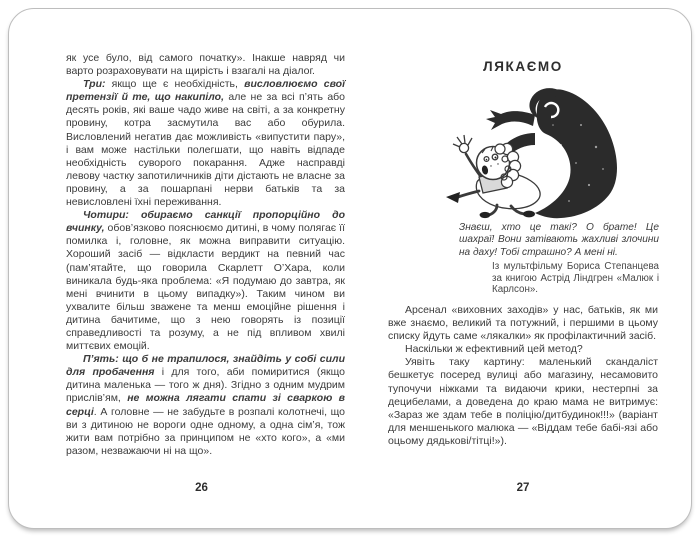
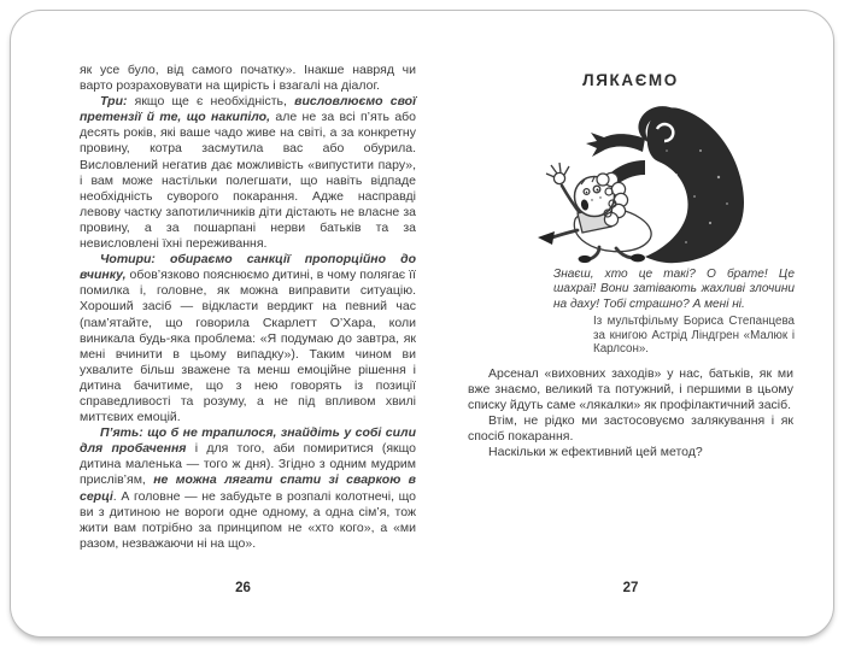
  як усе було, від самого початку». Інакше навряд чи варто розраховувати на щирість і взагалі на діалог.
  Три: якщо ще є необхідність, висловлюємо свої претензії й те, що накипіло, але не за всі п’ять або десять років, які ваше чадо живе на світі, а за конкретну провину, котра засмутила вас або обурила. Висловлений негатив дає можливість «випустити пару», і вам може настільки полегшати, що навіть відпаде необхідність суворого покарання. Адже насправді левову частку запотиличників діти дістають не власне за провину, а за пошарпані нерви батьків та за невисловлені їхні переживання.
  Чотири: обираємо санкції пропорційно до вчинку, обов’язково пояснюємо дитині, в чому полягає її помилка і, головне, як можна виправити ситуацію. Хороший засіб — відкласти вердикт на певний час (пам’ятайте, що говорила Скарлетт О’Хара, коли виникала будь-яка проблема: «Я подумаю до завтра, як мені вчинити в цьому випадку»). Таким чином ви ухвалите більш зважене та менш емоційне рішення і дитина бачитиме, що з нею говорять із позиції справедливості та розуму, а не під впливом хвилі миттєвих емоцій.
  П’ять: що б не трапилося, знайдіть у собі сили для пробачення і для того, аби помиритися (якщо дитина маленька — того ж дня). Згідно з одним мудрим прислів’ям, не можна лягати спати зі сваркою в серці. А головне — не забудьте в розпалі колотнечі, що ви з дитиною не вороги одне одному, а одна сім’я, тож жити вам потрібно за принципом не «хто кого», а «ми разом, незважаючи ні на що».
  26
  ЛЯКАЄМО
  Знаєш, хто це такі? О брате! Це шахраї! Вони затівають жахливі злочини на даху! Тобі страшно? А мені ні.
  Із мультфільму Бориса Степанцева за книгою Астрід Ліндгрен «Малюк і Карлсон».
  Арсенал «виховних заходів» у нас, батьків, як ми вже знаємо, великий та потужний, і першими в цьому списку йдуть саме «лякалки» як профілактичний засіб.
+ Втім, не рідко ми застосовуємо залякування і як спосіб покарання.
  Наскільки ж ефективний цей метод?
- Уявіть таку картину: маленький скандаліст бешкетує посеред вулиці або магазину, несамовито тупочучи ніжками та видаючи крики, нестерпні за децибелами, а доведена до краю мама не витримує: «Зараз же здам тебе в поліцію/дитбудинок!!!» (варіант для меншенького малюка — «Віддам тебе бабі-язі або оцьому дядькові/тітці!»).
  27
